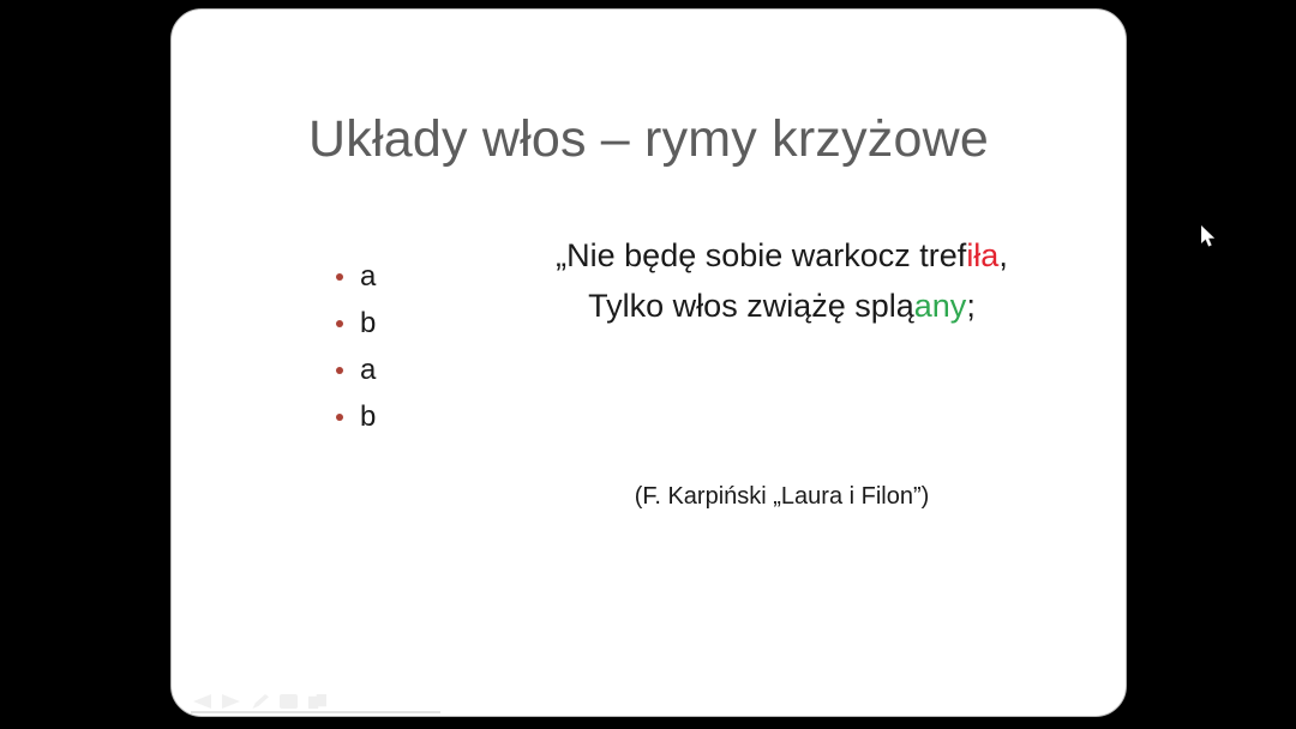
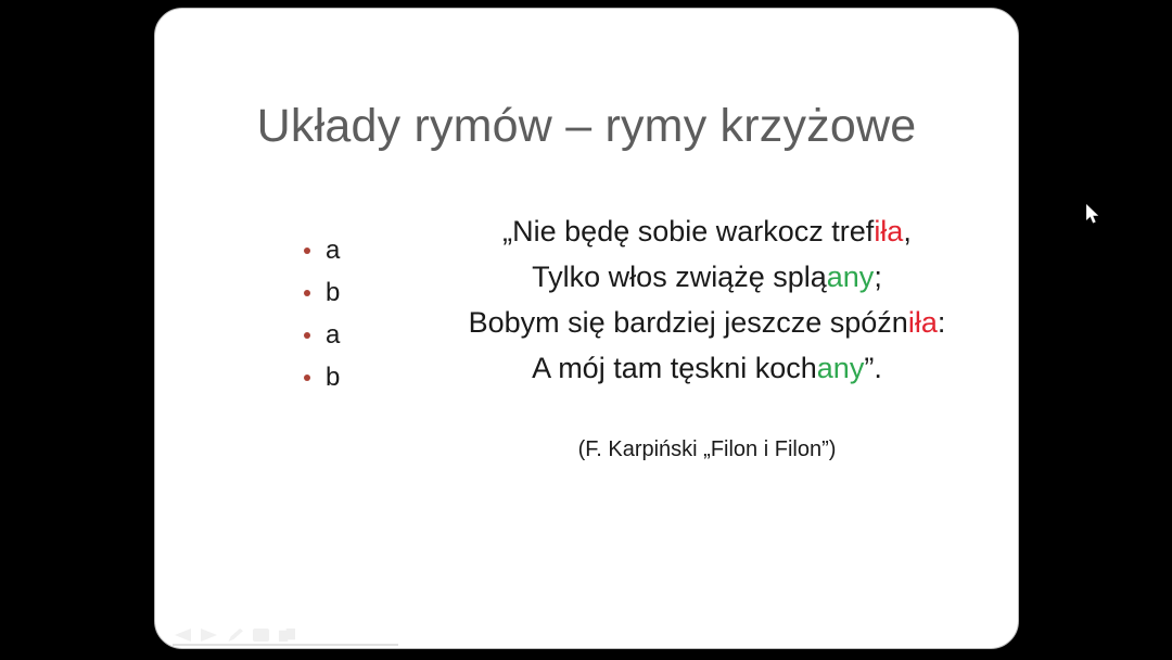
- Układy włos – rymy krzyżowe
+ Układy rymów – rymy krzyżowe
  a
  b
  a
  b
  „Nie będę sobie warkocz trefiła,
  Tylko włos zwiążę spląany;
+ Bobym się bardziej jeszcze spóźniła:
+ A mój tam tęskni kochany”.
- (F. Karpiński „Laura i Filon”)
+ (F. Karpiński „Filon i Filon”)
